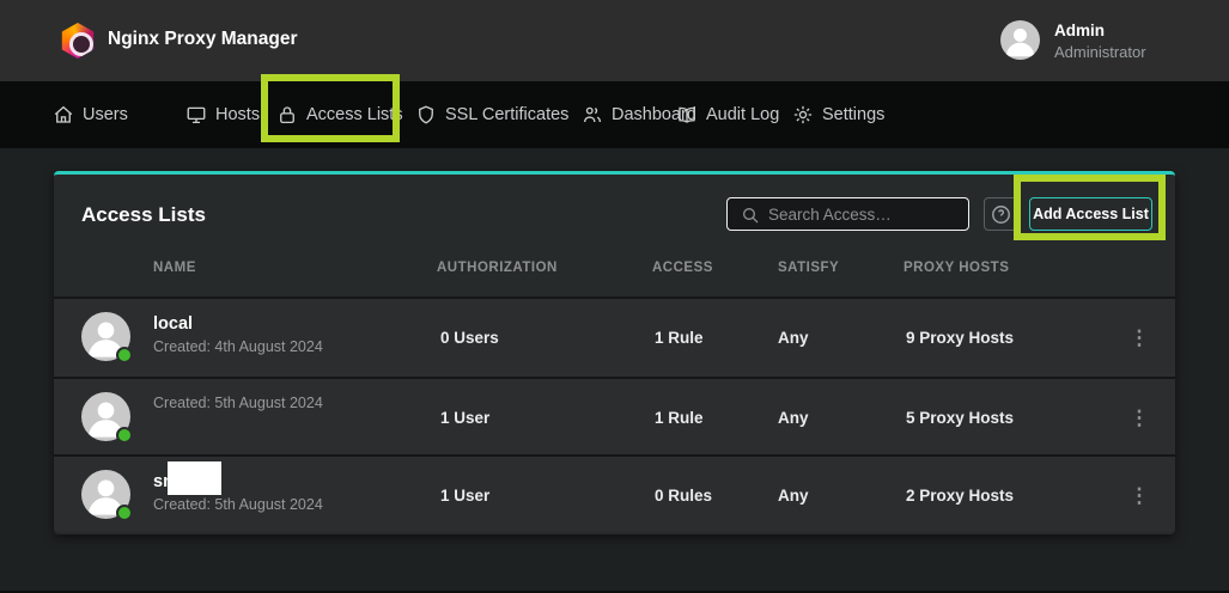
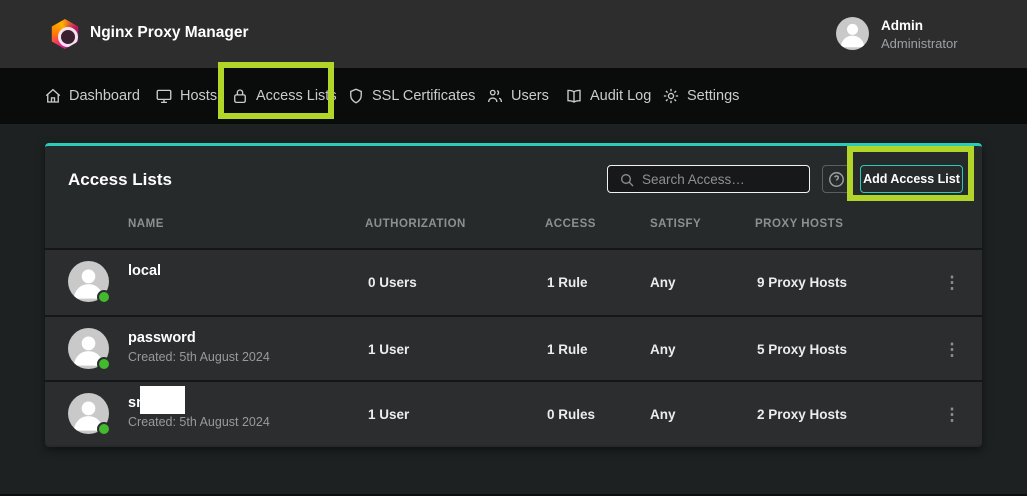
  Nginx Proxy Manager
  Admin
  Administrator
- Users
+ Dashboard
  Hosts
  Access Lists
  SSL Certificates
- Dashboard
+ Users
  Audit Log
  Settings
  Access Lists
  Search Access…
  Add Access List
  NAME
  AUTHORIZATION
  ACCESS
  SATISFY
  PROXY HOSTS
  local
- Created: 4th August 2024
  0 Users
  1 Rule
  Any
  9 Proxy Hosts
  ⋮
+ password
  Created: 5th August 2024
  1 User
  1 Rule
  Any
  5 Proxy Hosts
  ⋮
  Created: 5th August 2024
  1 User
  0 Rules
  Any
  2 Proxy Hosts
  ⋮
